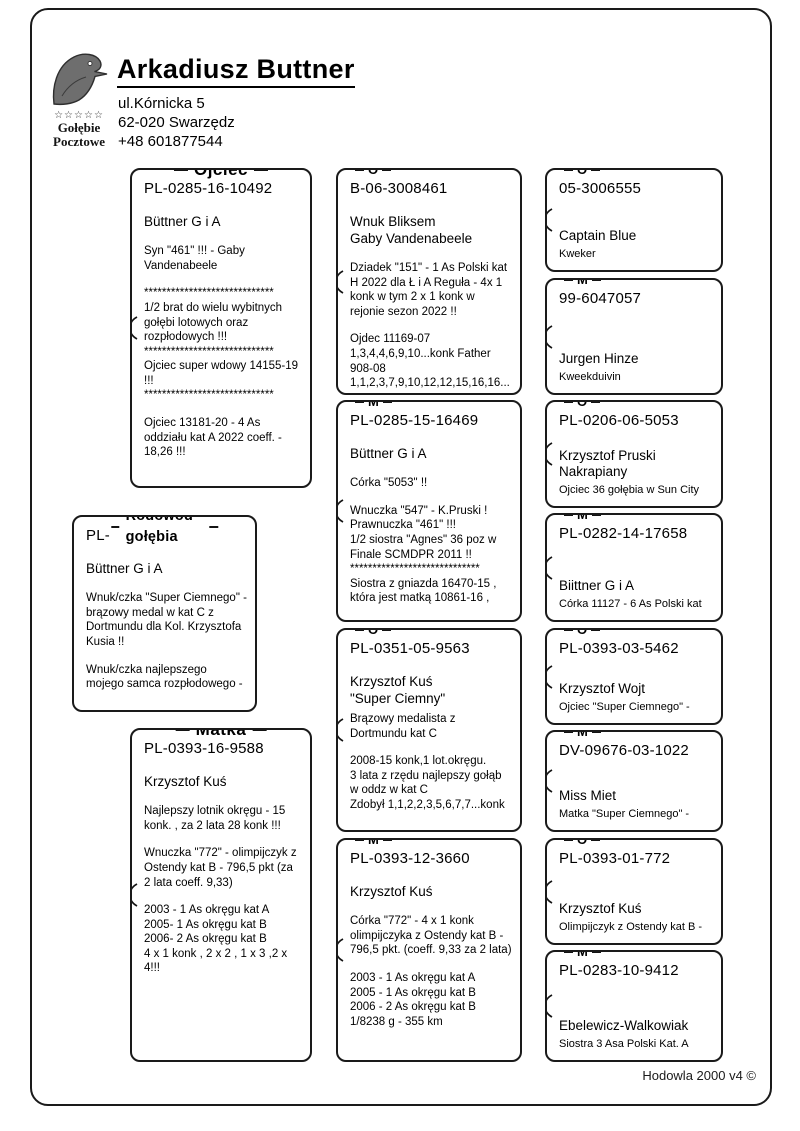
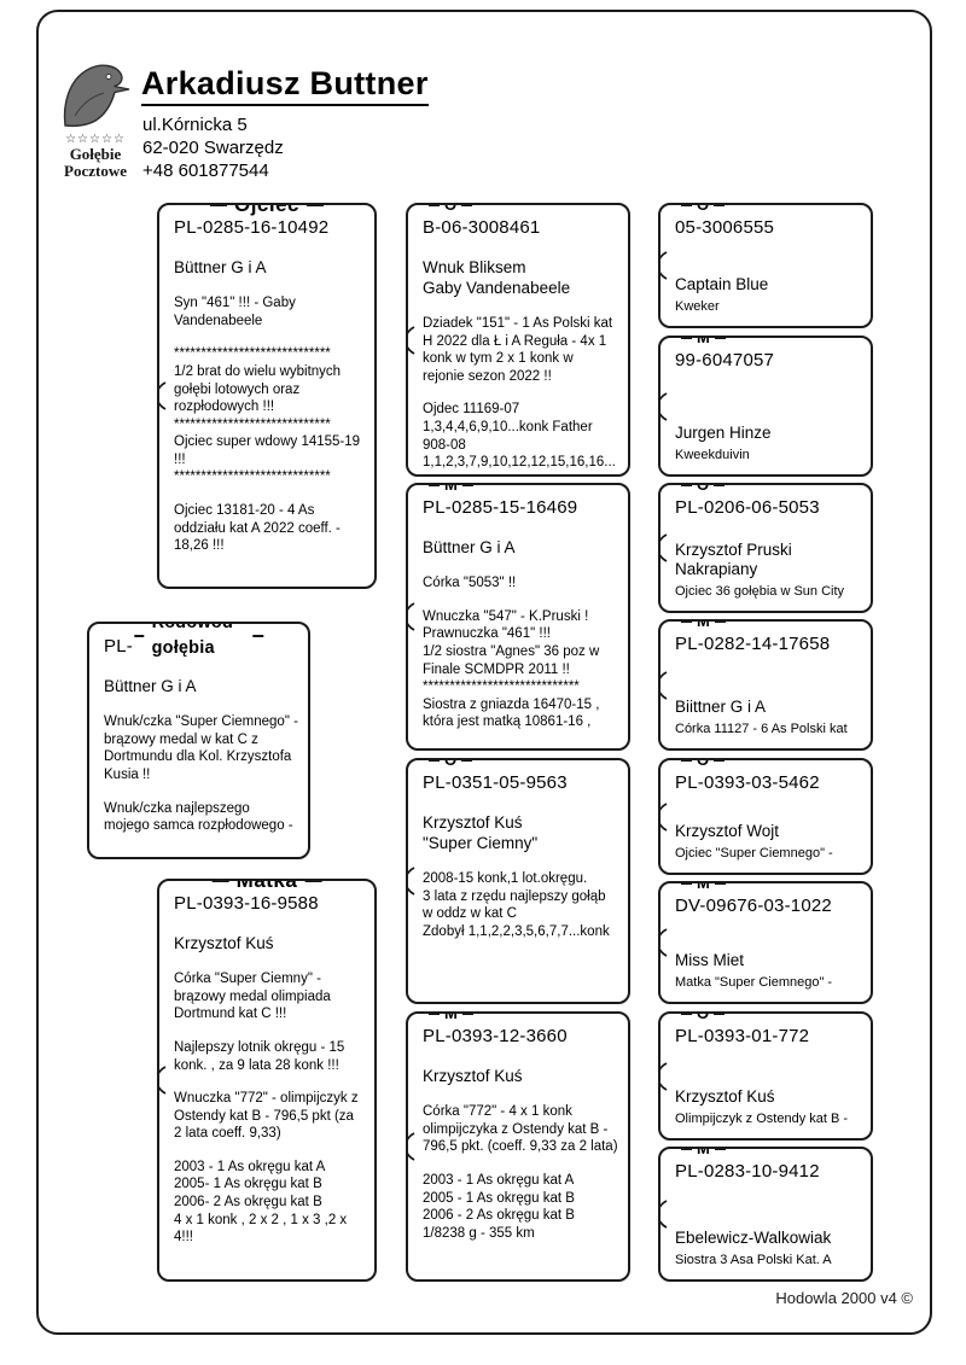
  ☆☆☆☆☆
  Gołębie
  Pocztowe
  Arkadiusz Buttner
  ul.Kórnicka 5
  62-020 Swarzędz
  +48 601877544
  Ojciec
  PL-0285-16-10492
  Büttner G i A
  Syn "461" !!! - Gaby Vandenabeele
  *****************************
  1/2 brat do wielu wybitnych gołębi lotowych oraz rozpłodowych !!!
  *****************************
  Ojciec super wdowy 14155-19 !!!
  *****************************
  Ojciec 13181-20 - 4 As oddziału kat A 2022 coeff. - 18,26 !!!
  Büttner G i A
  Wnuk/czka "Super Ciemnego" - brązowy medal w kat C z Dortmundu dla Kol. Krzysztofa Kusia !!
  Wnuk/czka najlepszego mojego samca rozpłodowego -
  Matka
  PL-0393-16-9588
  Krzysztof Kuś
+ Córka "Super Ciemny" - brązowy medal olimpiada Dortmund kat C !!!
- Najlepszy lotnik okręgu - 15 konk. , za 2 lata 28 konk !!!
+ Najlepszy lotnik okręgu - 15 konk. , za 9 lata 28 konk !!!
  Wnuczka "772" - olimpijczyk z Ostendy kat B - 796,5 pkt (za 2 lata coeff. 9,33)
  2003 - 1 As okręgu kat A
  2005- 1 As okręgu kat B
  2006- 2 As okręgu kat B
  4 x 1 konk , 2 x 2 , 1 x 3 ,2 x 4!!!
  O
  B-06-3008461
  Wnuk Bliksem
  Gaby Vandenabeele
  Dziadek "151" - 1 As Polski kat H 2022 dla Ł i A Reguła - 4x 1 konk w tym 2 x 1 konk w rejonie sezon 2022 !!
  Ojdec 11169-07
  1,3,4,4,6,9,10...konk Father 908-08
  1,1,2,3,7,9,10,12,12,15,16,16...
  M
  PL-0285-15-16469
  Büttner G i A
  Córka "5053" !!
  Wnuczka "547" - K.Pruski !
  Prawnuczka "461" !!!
  1/2 siostra "Agnes" 36 poz w Finale SCMDPR 2011 !!
  *****************************
  Siostra z gniazda 16470-15 , która jest matką 10861-16 ,
  O
  PL-0351-05-9563
  Krzysztof Kuś
  "Super Ciemny"
- Brązowy medalista z Dortmundu kat C
  2008-15 konk,1 lot.okręgu.
  3 lata z rzędu najlepszy gołąb w oddz w kat C
  Zdobył 1,1,2,2,3,5,6,7,7...konk
  M
  PL-0393-12-3660
  Krzysztof Kuś
  Córka "772" - 4 x 1 konk olimpijczyka z Ostendy kat B - 796,5 pkt. (coeff. 9,33 za 2 lata)
  2003 - 1 As okręgu kat A
  2005 - 1 As okręgu kat B
  2006 - 2 As okręgu kat B
  1/8238 g - 355 km
  O
  05-3006555
  Captain Blue
  Kweker
  M
  99-6047057
  Jurgen Hinze
  Kweekduivin
  O
  PL-0206-06-5053
  Krzysztof Pruski
  Nakrapiany
  Ojciec 36 gołębia w Sun City
  M
  PL-0282-14-17658
  Biittner G i A
  Córka 11127 - 6 As Polski kat
  O
  PL-0393-03-5462
  Krzysztof Wojt
  Ojciec "Super Ciemnego" -
  M
  DV-09676-03-1022
  Miss Miet
  Matka "Super Ciemnego" -
  O
  PL-0393-01-772
  Krzysztof Kuś
  Olimpijczyk z Ostendy kat B -
  M
  PL-0283-10-9412
  Ebelewicz-Walkowiak
  Siostra 3 Asa Polski Kat. A
  Hodowla 2000 v4 ©
